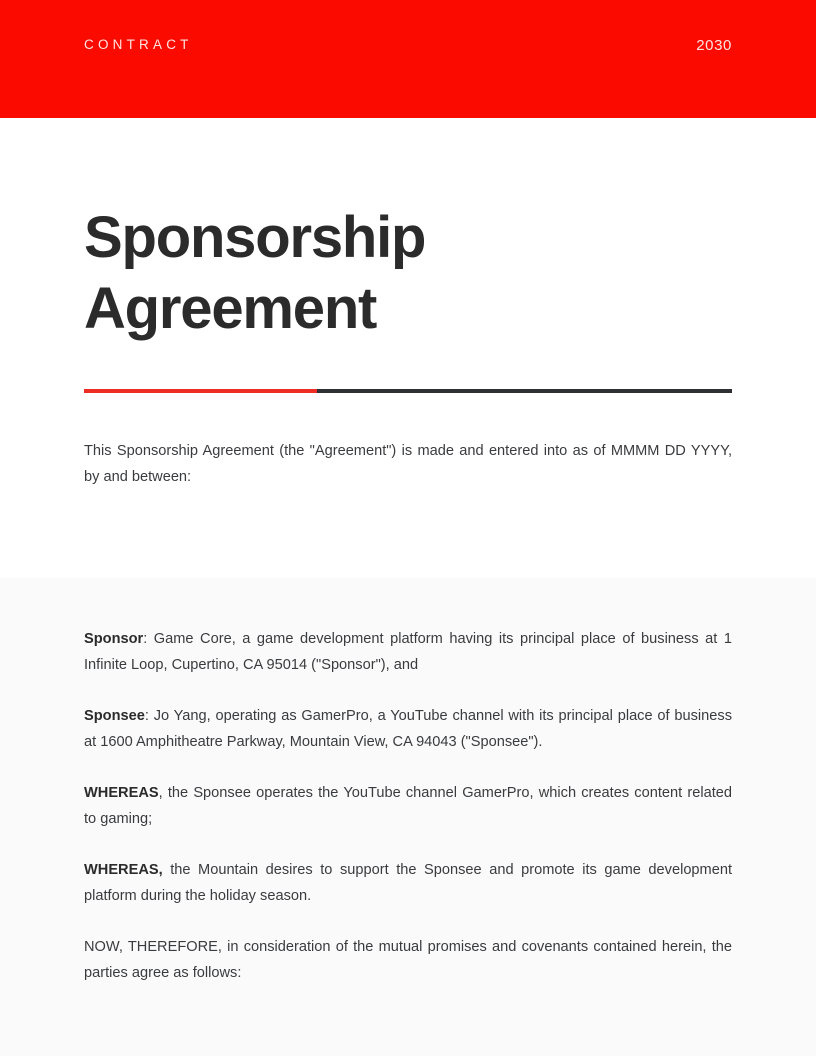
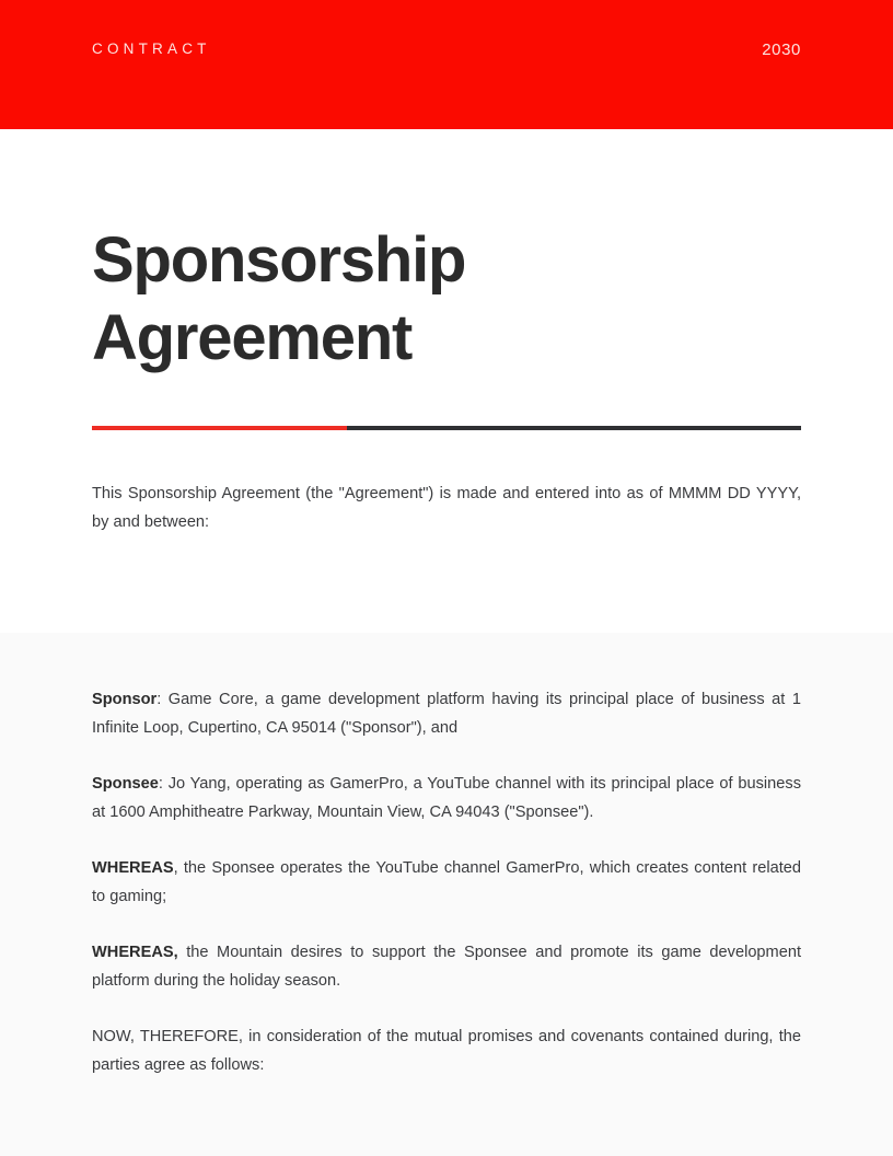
  CONTRACT
  2030
  Sponsorship
  Agreement
  This Sponsorship Agreement (the "Agreement") is made and entered into as of MMMM DD YYYY, by and between:
  Sponsor: Game Core, a game development platform having its principal place of business at 1 Infinite Loop, Cupertino, CA 95014 ("Sponsor"), and
  Sponsee: Jo Yang, operating as GamerPro, a YouTube channel with its principal place of business at 1600 Amphitheatre Parkway, Mountain View, CA 94043 ("Sponsee").
  WHEREAS, the Sponsee operates the YouTube channel GamerPro, which creates content related to gaming;
  WHEREAS, the Mountain desires to support the Sponsee and promote its game development platform during the holiday season.
- NOW, THEREFORE, in consideration of the mutual promises and covenants contained herein, the parties agree as follows:
+ NOW, THEREFORE, in consideration of the mutual promises and covenants contained during, the parties agree as follows:
